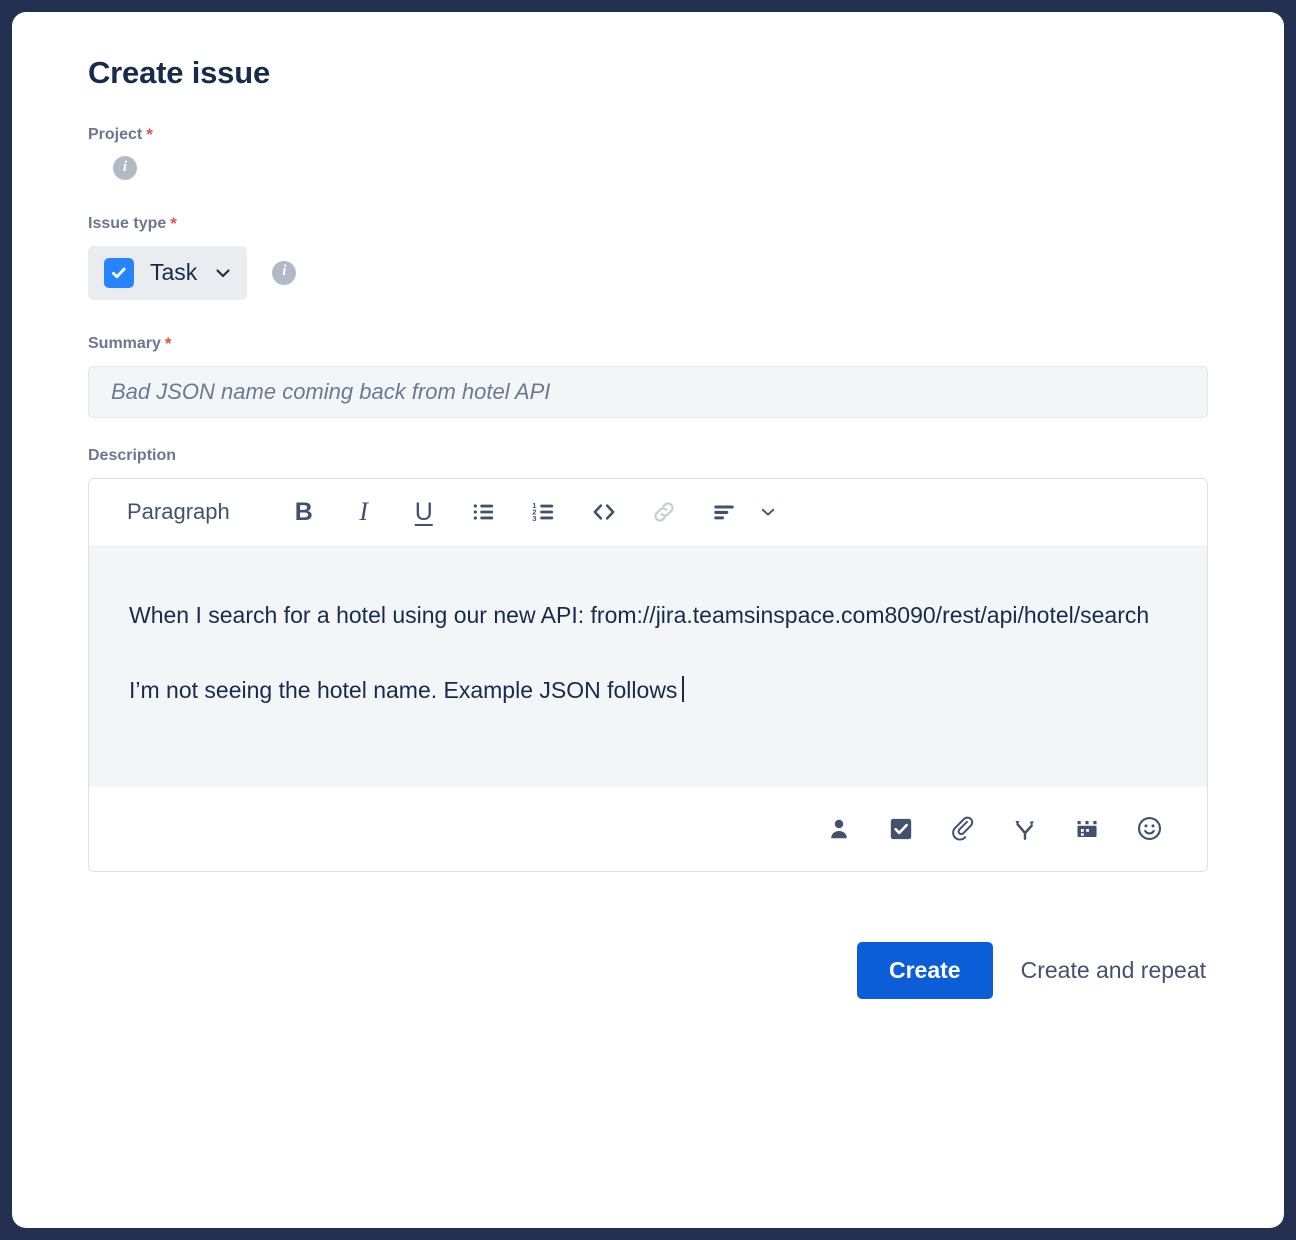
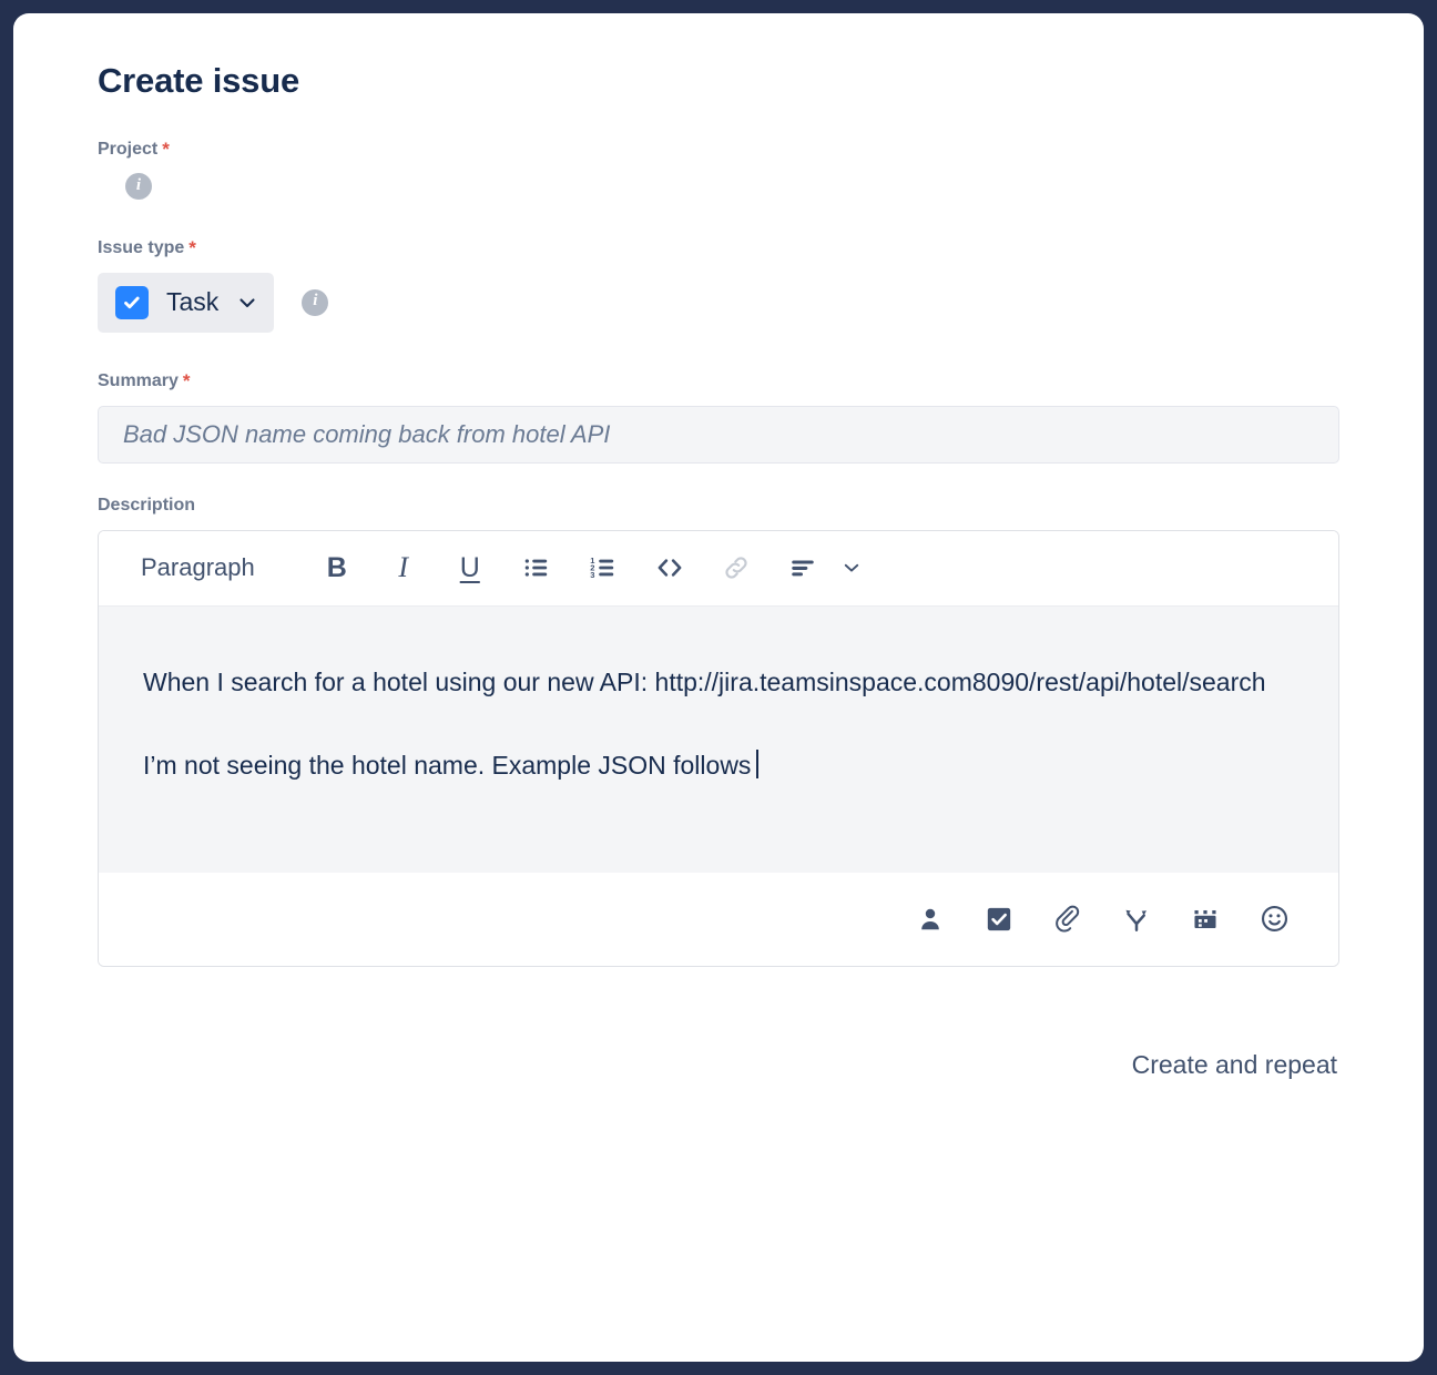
  Create issue
  Project
  *
  i
  Issue type
  *
  Task
  i
  Summary
  *
  Bad JSON name coming back from hotel API
  Description
  Paragraph
  B
  I
  U
  1
  2
  3
- When I search for a hotel using our new API: from://jira.teamsinspace.com8090/rest/api/hotel/search
+ When I search for a hotel using our new API: http://jira.teamsinspace.com8090/rest/api/hotel/search
  I’m not seeing the hotel name. Example JSON follows
- Create
  Create and repeat
